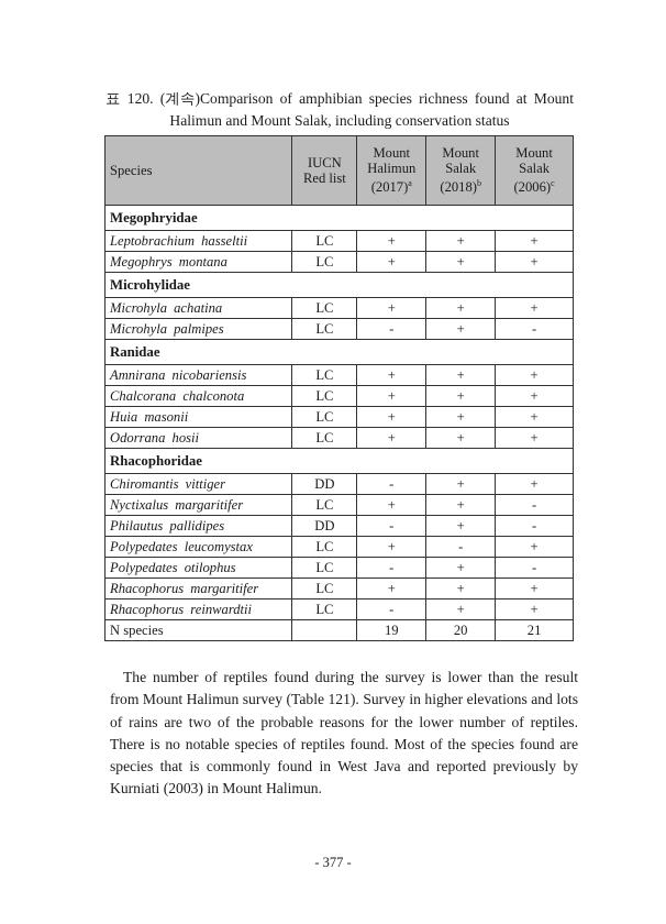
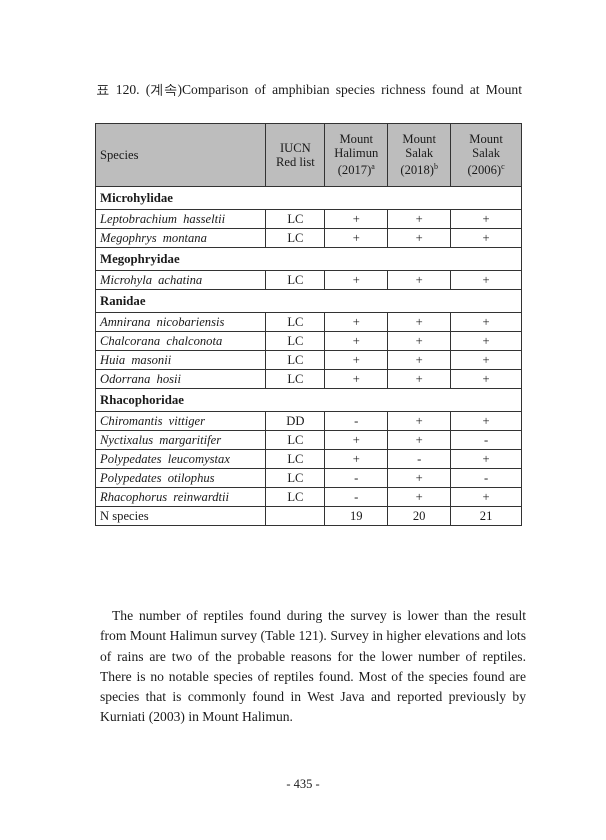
  표 120. (계속)Comparison of amphibian species richness found at Mount
- Halimun and Mount Salak, including conservation status
  Species	IUCN Red list	Mount Halimun (2017)a	Mount Salak (2018)b	Mount Salak (2006)c
- Megophryidae
+ Microhylidae
  Leptobrachium hasseltii	LC	+	+	+
  Megophrys montana	LC	+	+	+
- Microhylidae
+ Megophryidae
  Microhyla achatina	LC	+	+	+
- Microhyla palmipes	LC	-	+	-
  Ranidae
  Amnirana nicobariensis	LC	+	+	+
  Chalcorana chalconota	LC	+	+	+
  Huia masonii	LC	+	+	+
  Odorrana hosii	LC	+	+	+
  Rhacophoridae
  Chiromantis vittiger	DD	-	+	+
  Nyctixalus margaritifer	LC	+	+	-
- Philautus pallidipes	DD	-	+	-
  Polypedates leucomystax	LC	+	-	+
  Polypedates otilophus	LC	-	+	-
- Rhacophorus margaritifer	LC	+	+	+
  Rhacophorus reinwardtii	LC	-	+	+
  N species		19	20	21
  The number of reptiles found during the survey is lower than the result from Mount Halimun survey (Table 121). Survey in higher elevations and lots of rains are two of the probable reasons for the lower number of reptiles. There is no notable species of reptiles found. Most of the species found are species that is commonly found in West Java and reported previously by Kurniati (2003) in Mount Halimun.
- - 377 -
+ - 435 -
